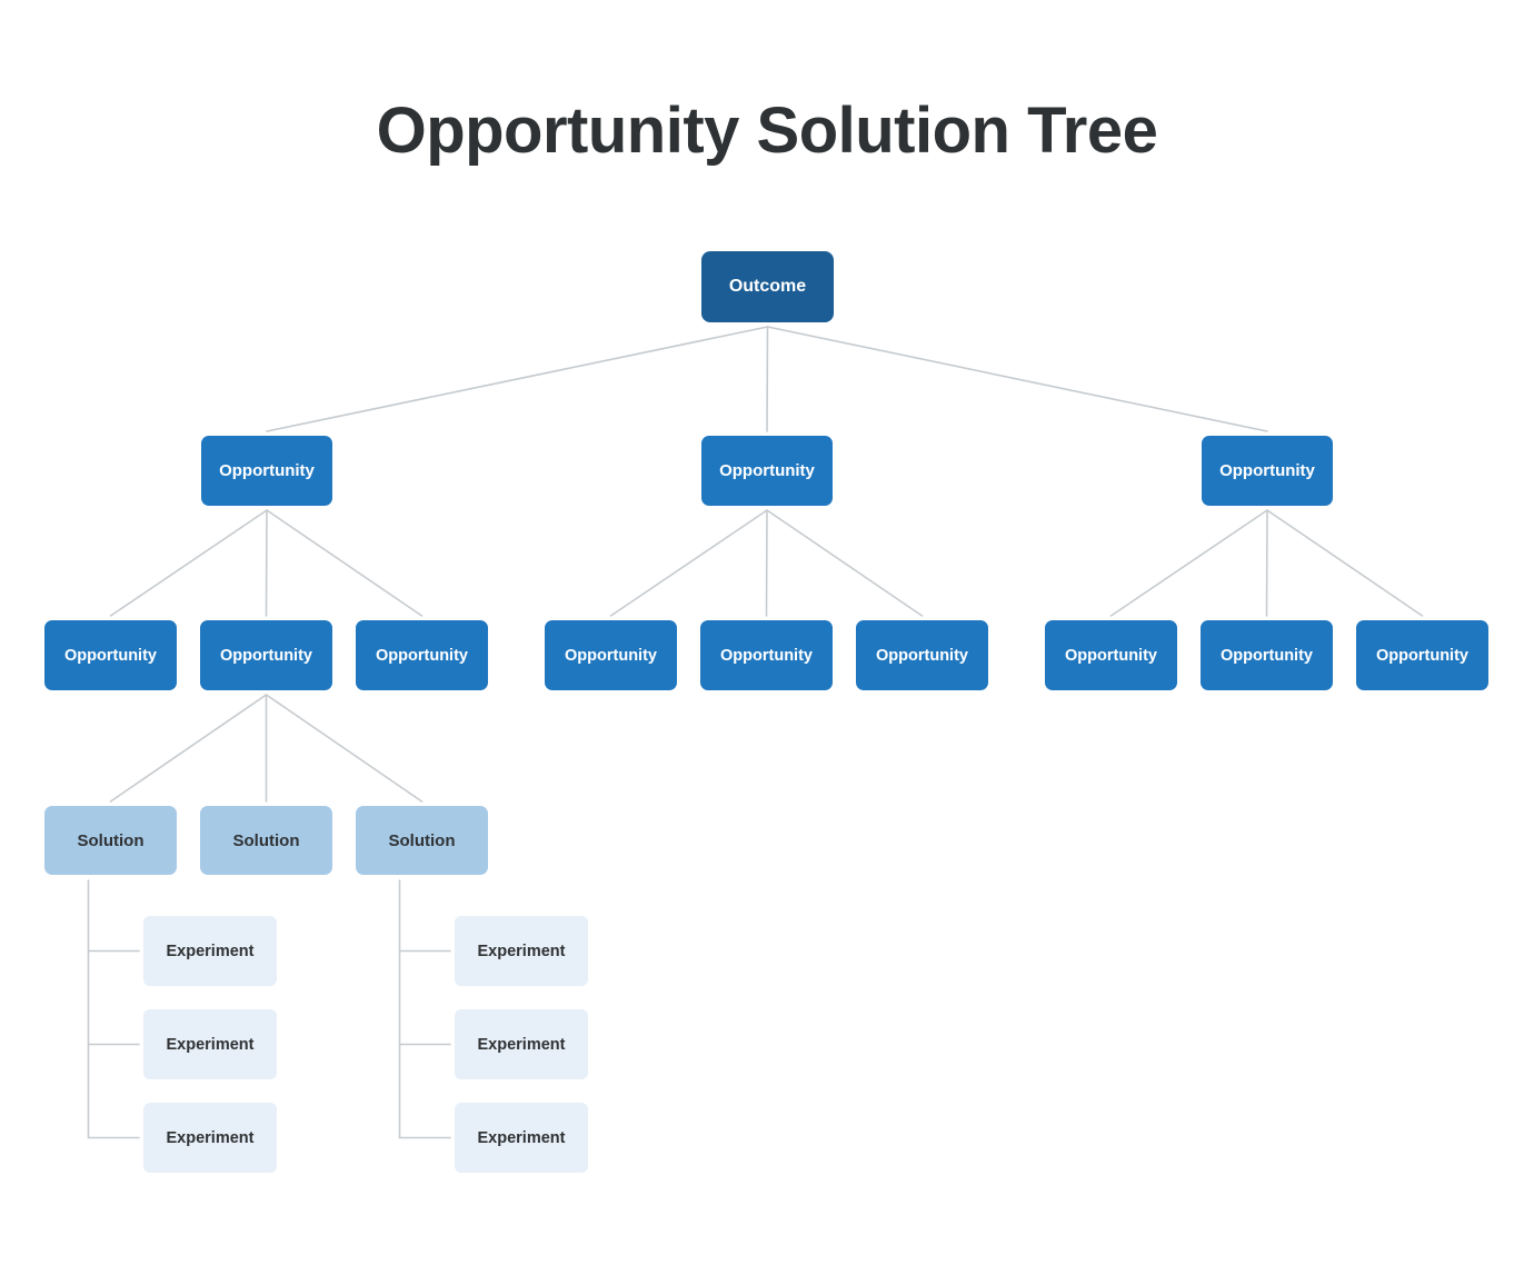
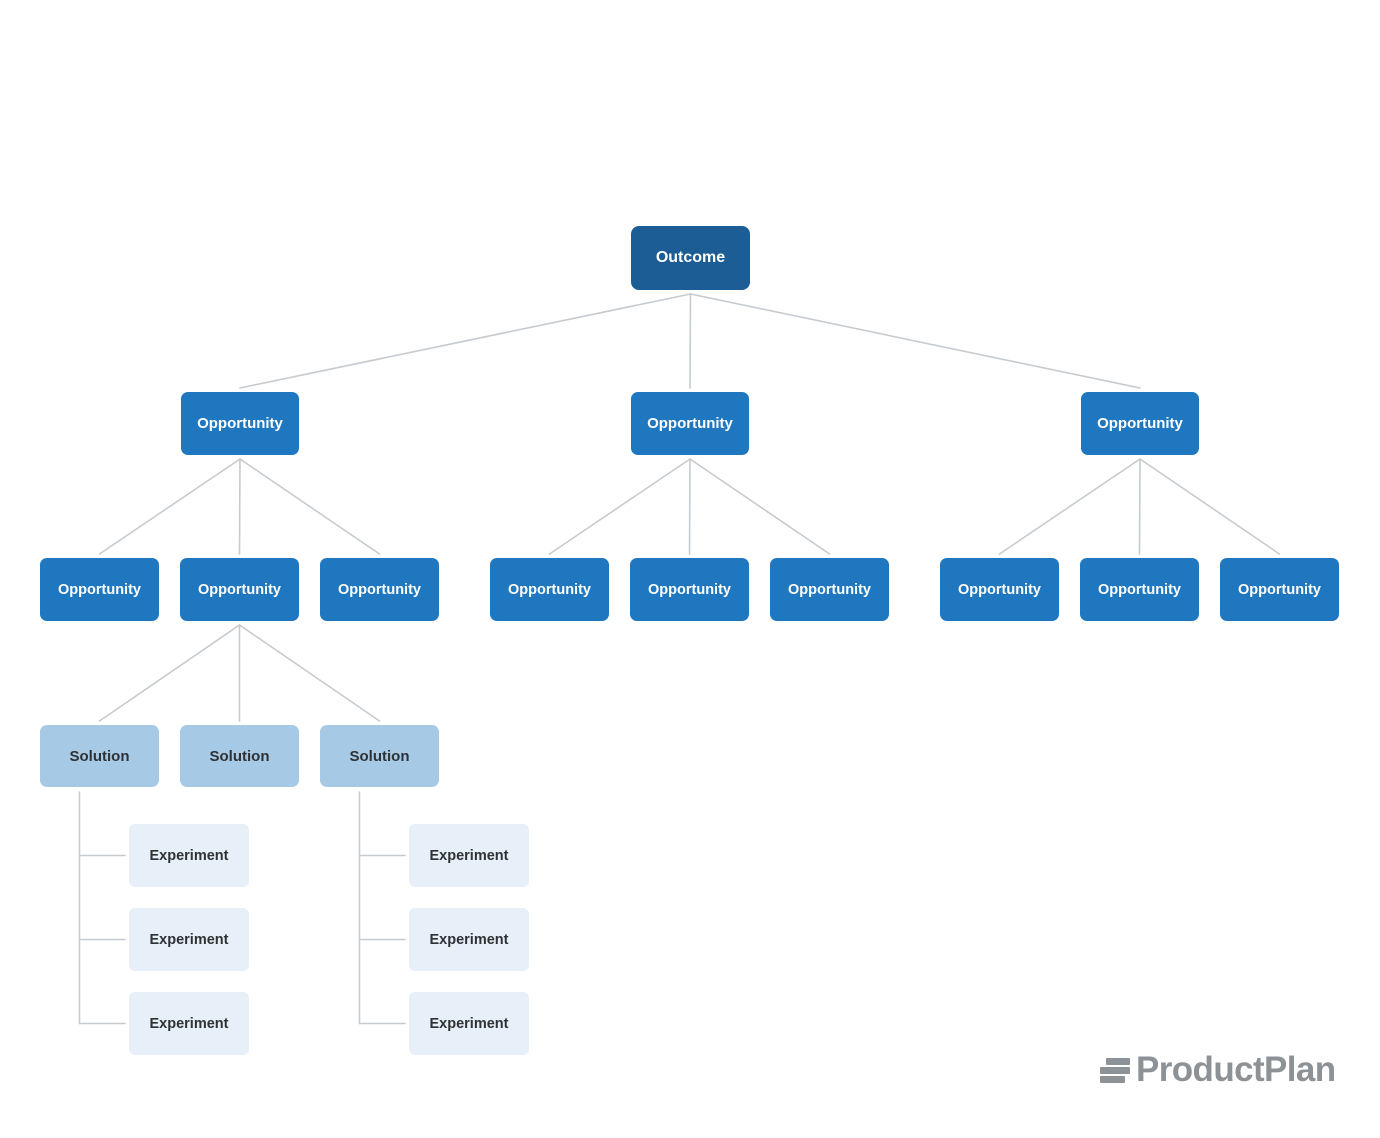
- Opportunity Solution Tree
  Outcome
  Opportunity
  Opportunity
  Opportunity
  Opportunity
  Opportunity
  Opportunity
  Opportunity
  Opportunity
  Opportunity
  Opportunity
  Opportunity
  Opportunity
  Solution
  Solution
  Solution
  Experiment
  Experiment
  Experiment
  Experiment
  Experiment
  Experiment
+ ProductPlan
